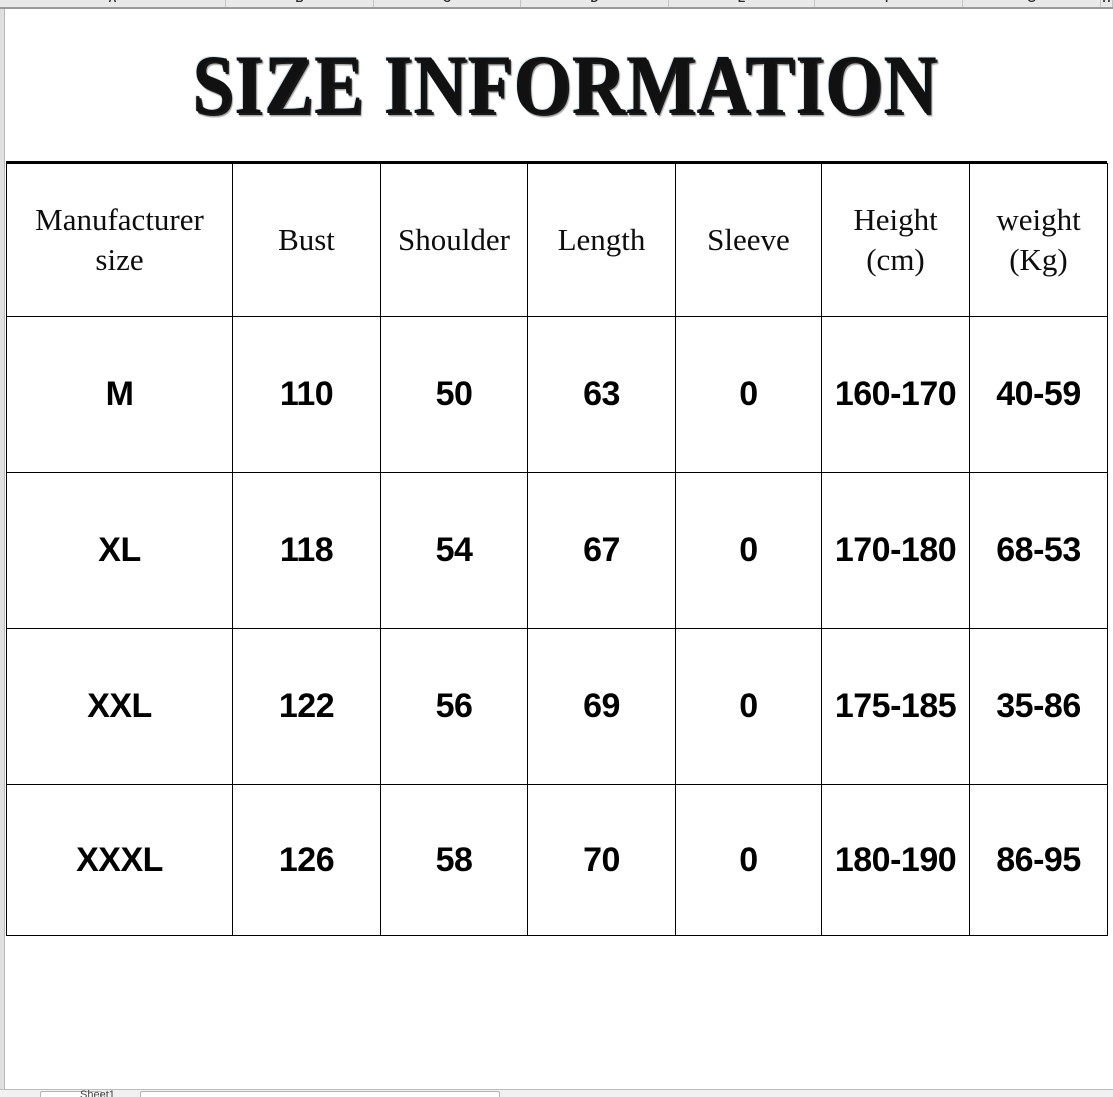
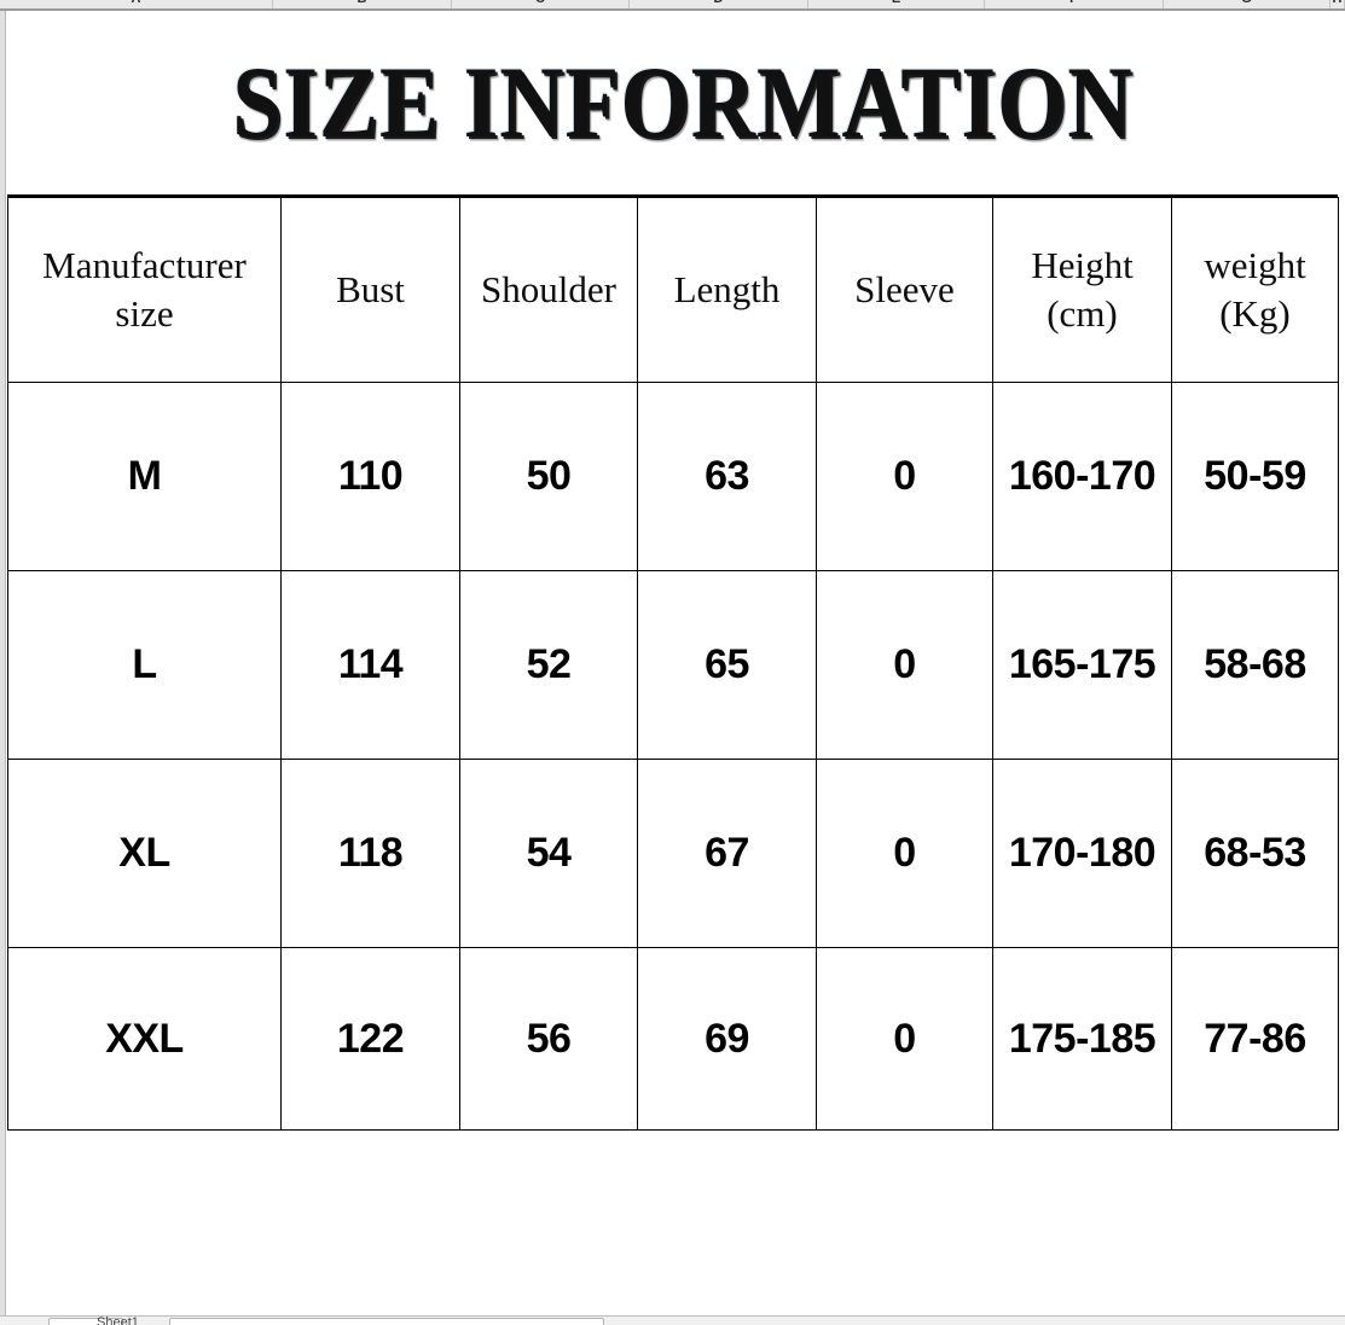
  SIZE INFORMATION
  Manufacturersize	Bust	Shoulder	Length	Sleeve	Height(cm)	weight(Kg)
- M	110	50	63	0	160-170	40-59
+ M	110	50	63	0	160-170	50-59
+ L	114	52	65	0	165-175	58-68
  XL	118	54	67	0	170-180	68-53
- XXL	122	56	69	0	175-185	35-86
+ XXL	122	56	69	0	175-185	77-86
- XXXL	126	58	70	0	180-190	86-95
  Sheet1
